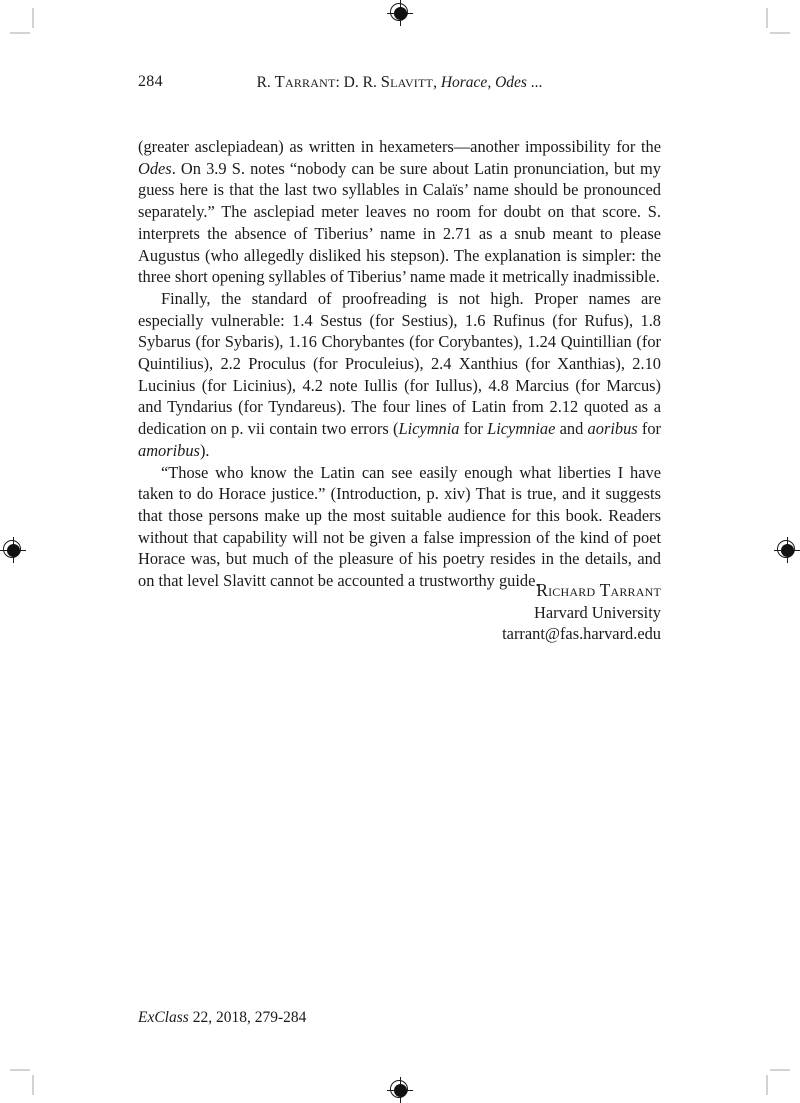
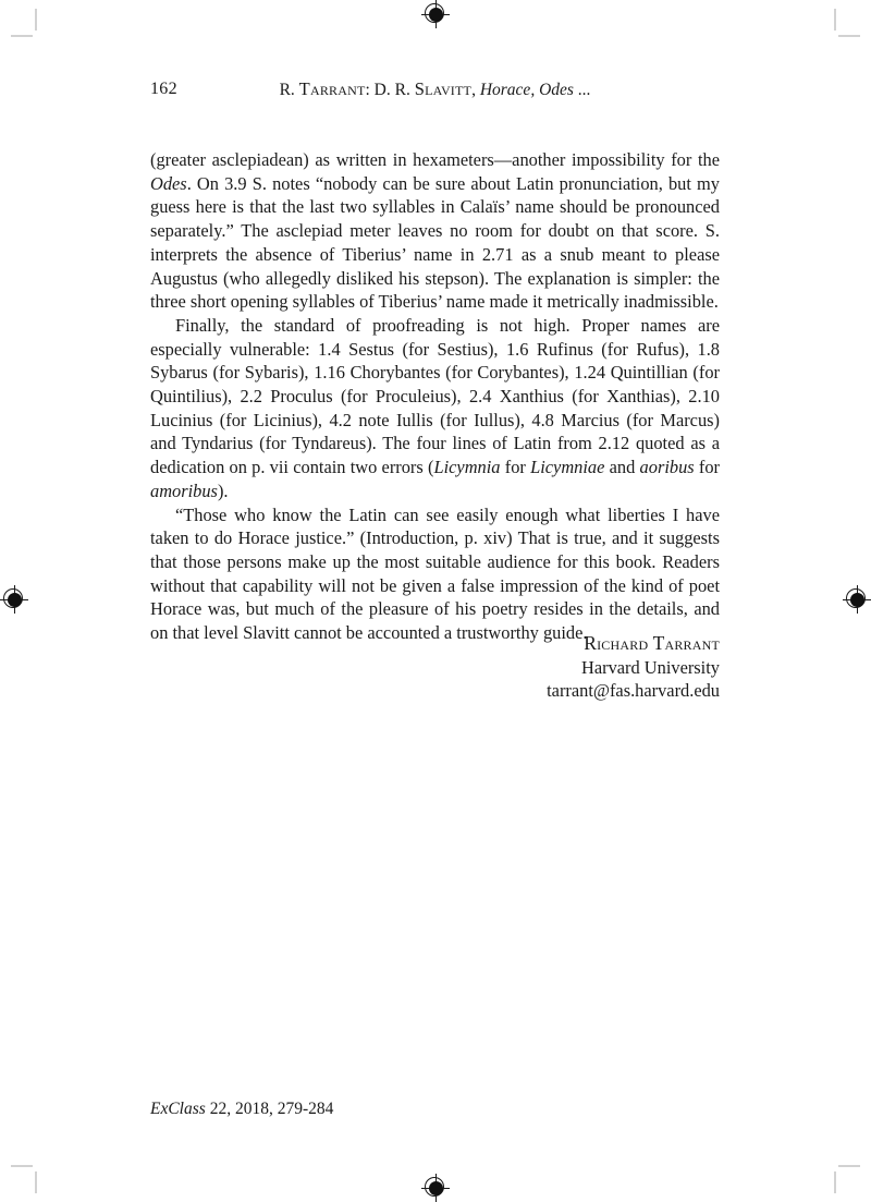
- 284
+ 162
  R. Tarrant: D. R. Slavitt, Horace, Odes ...
  (greater asclepiadean) as written in hexameters—another impossibility for the Odes. On 3.9 S. notes “nobody can be sure about Latin pronunciation, but my guess here is that the last two syllables in Calaïs’ name should be pronounced separately.” The asclepiad meter leaves no room for doubt on that score. S. interprets the absence of Tiberius’ name in 2.71 as a snub meant to please Augustus (who allegedly disliked his stepson). The explanation is simpler: the three short opening syllables of Tiberius’ name made it metrically inadmissible.
  Finally, the standard of proofreading is not high. Proper names are especially vulnerable: 1.4 Sestus (for Sestius), 1.6 Rufinus (for Rufus), 1.8 Sybarus (for Sybaris), 1.16 Chorybantes (for Corybantes), 1.24 Quintillian (for Quintilius), 2.2 Proculus (for Proculeius), 2.4 Xanthius (for Xanthias), 2.10 Lucinius (for Licinius), 4.2 note Iullis (for Iullus), 4.8 Marcius (for Marcus) and Tyndarius (for Tyndareus). The four lines of Latin from 2.12 quoted as a dedication on p. vii contain two errors (Licymnia for Licymniae and aoribus for amoribus).
  “Those who know the Latin can see easily enough what liberties I have taken to do Horace justice.” (Introduction, p. xiv) That is true, and it suggests that those persons make up the most suitable audience for this book. Readers without that capability will not be given a false impression of the kind of poet Horace was, but much of the pleasure of his poetry resides in the details, and on that level Slavitt cannot be accounted a trustworthy guide.
  Richard Tarrant
  Harvard University
  tarrant@fas.harvard.edu
  ExClass 22, 2018, 279-284
